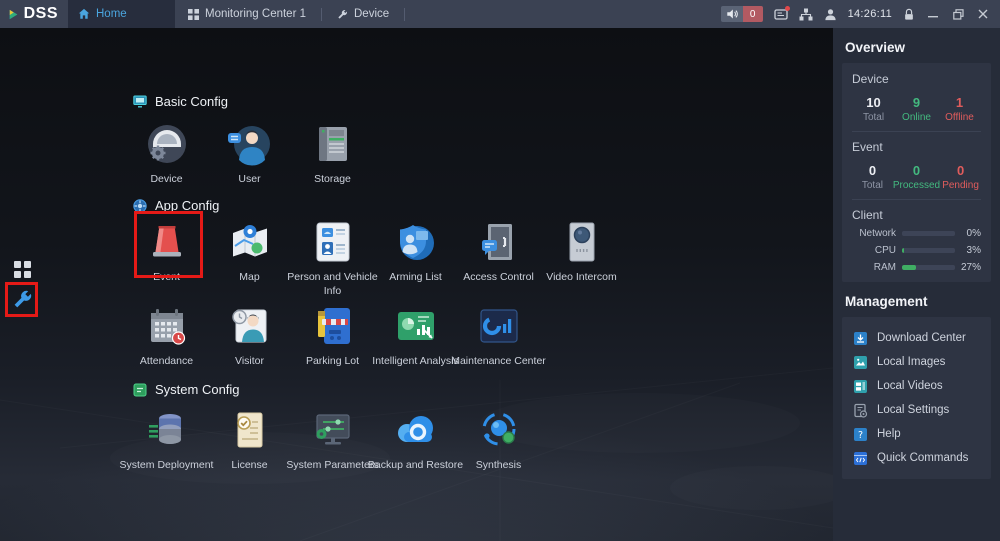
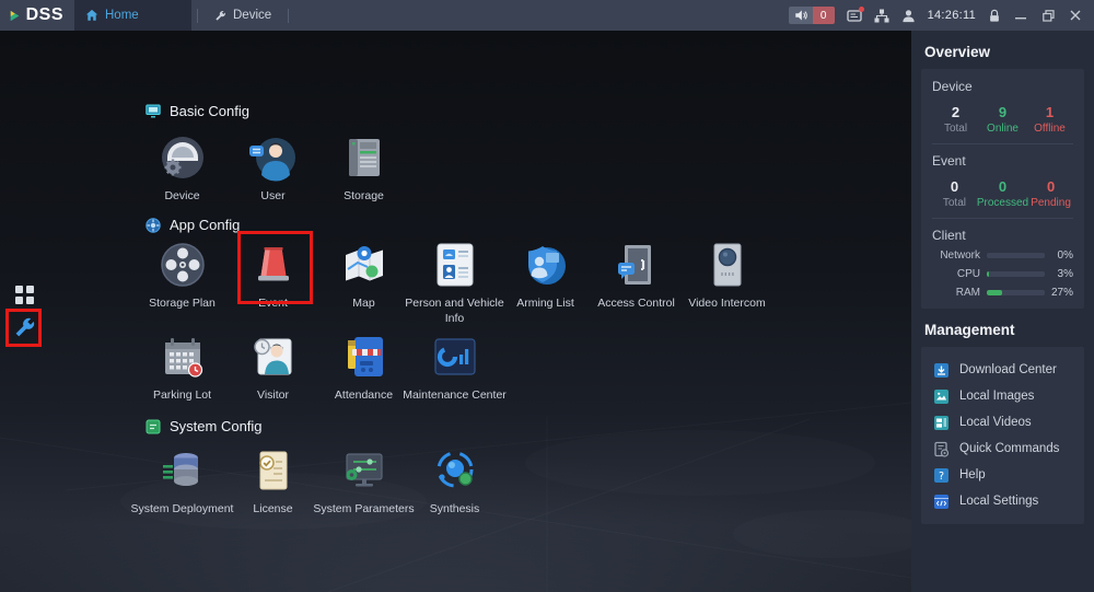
  DSS
  Home
- Monitoring Center 1
  Device
  0
  14:26:11
  Basic Config
  Device
  User
  Storage
  App Config
+ Storage Plan
  Event
  Map
  Person and Vehicle Info
  Arming List
  Access Control
  Video Intercom
- Attendance
+ Parking Lot
  Visitor
- Parking Lot
+ Attendance
- Intelligent Analysis
  Maintenance Center
  System Config
  System Deployment
  License
  System Parameters
- Backup and Restore
  Synthesis
  Overview
  Device
- 10
+ 2
  Total
  9
  Online
  1
  Offline
  Event
  0
  Total
  0
  Processed
  0
  Pending
  Client
  Network
  0%
  CPU
  3%
  RAM
  27%
  Management
  Download Center
  Local Images
  Local Videos
- Local Settings
+ Quick Commands
  ?
  Help
- Quick Commands
+ Local Settings
